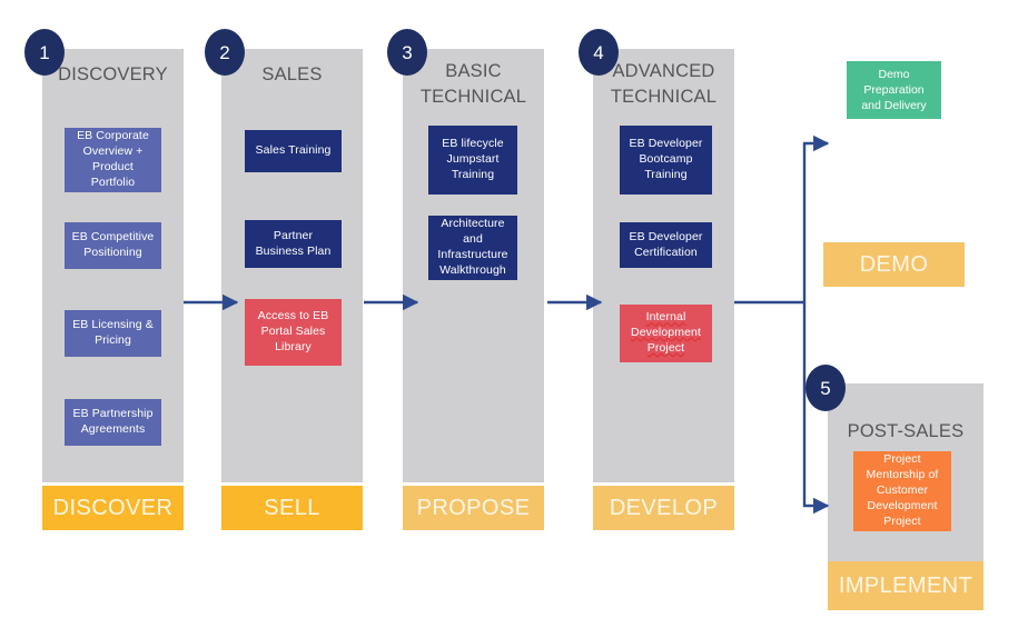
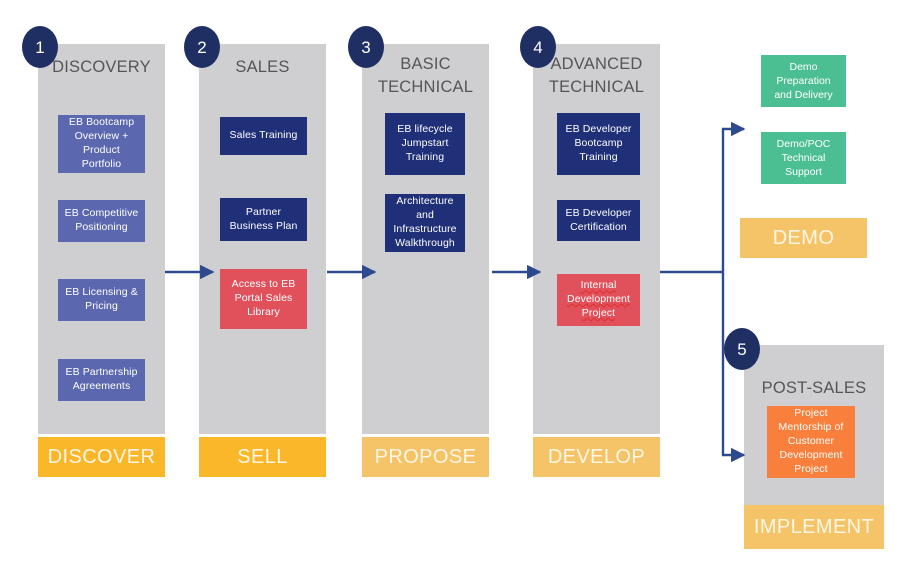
  1
  DISCOVERY
- EB Corporate Overview + Product Portfolio
+ EB Bootcamp Overview + Product Portfolio
  EB Competitive Positioning
  EB Licensing & Pricing
  EB Partnership Agreements
  DISCOVER
  2
  SALES
  Sales Training
  Partner Business Plan
  Access to EB Portal Sales Library
  SELL
  3
  BASIC TECHNICAL
  EB lifecycle Jumpstart Training
  Architecture and Infrastructure Walkthrough
  PROPOSE
  4
  ADVANCED TECHNICAL
  EB Developer Bootcamp Training
  EB Developer Certification
  Internal Development Project
  DEVELOP
  Demo Preparation and Delivery
+ Demo/POC Technical Support
  DEMO
  5
  POST-SALES
  Project Mentorship of Customer Development Project
  IMPLEMENT
